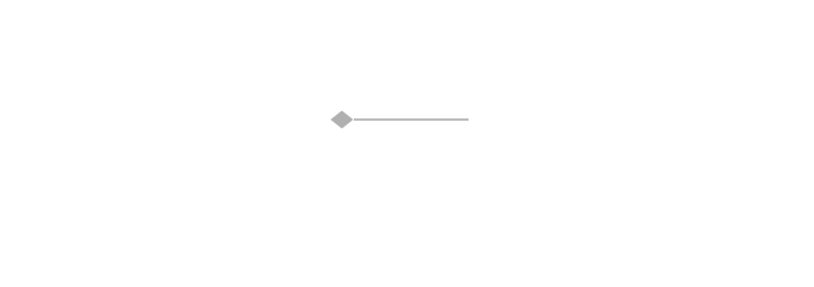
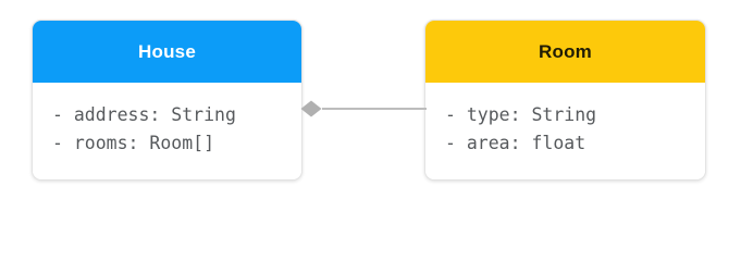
+ House
+ - address: String
+ - rooms: Room[]
+ Room
+ - type: String
+ - area: float
